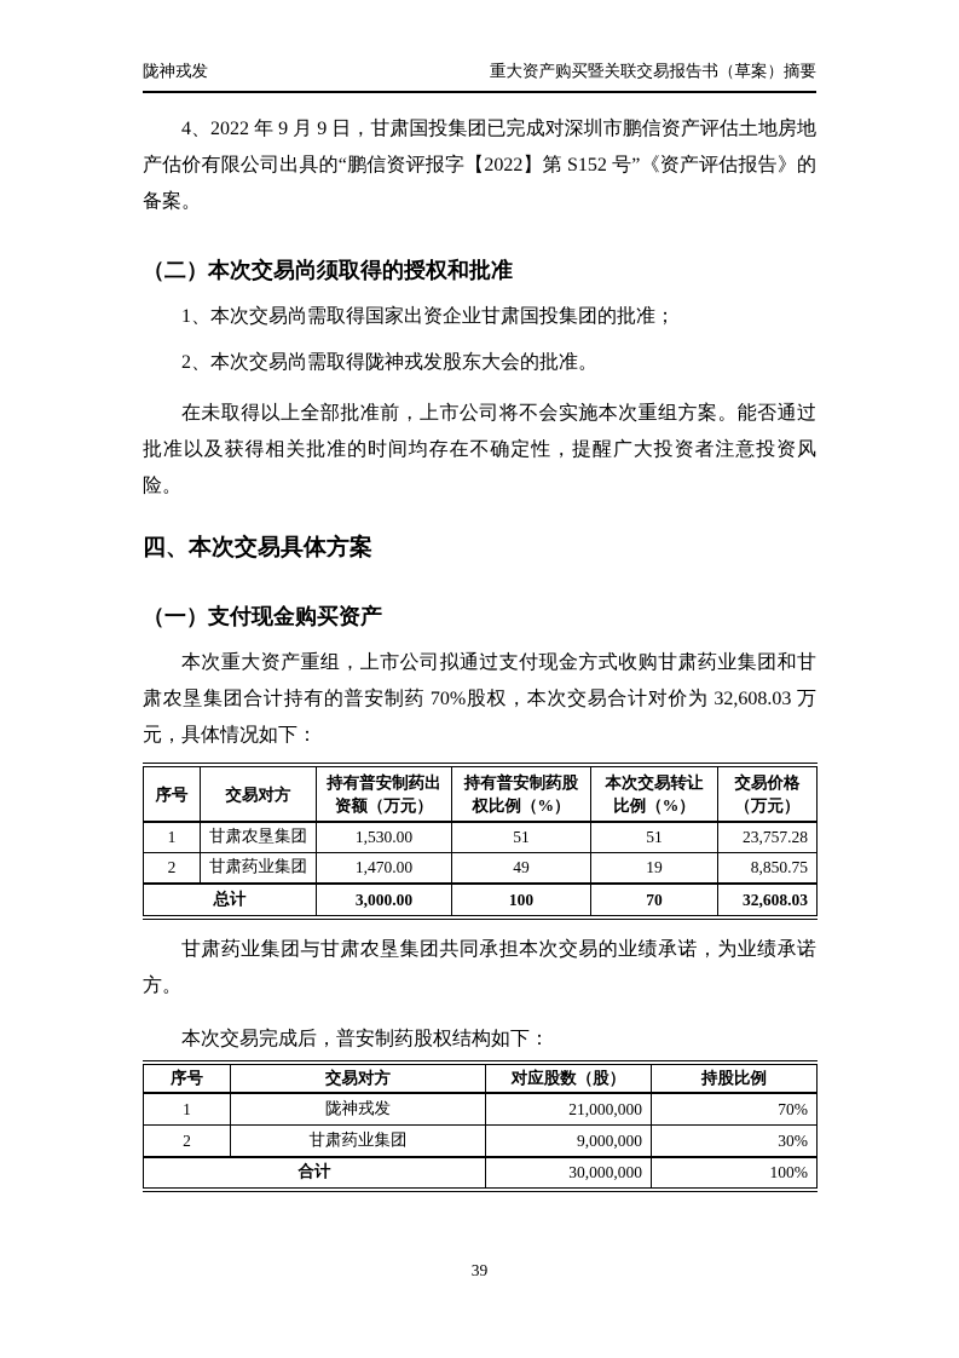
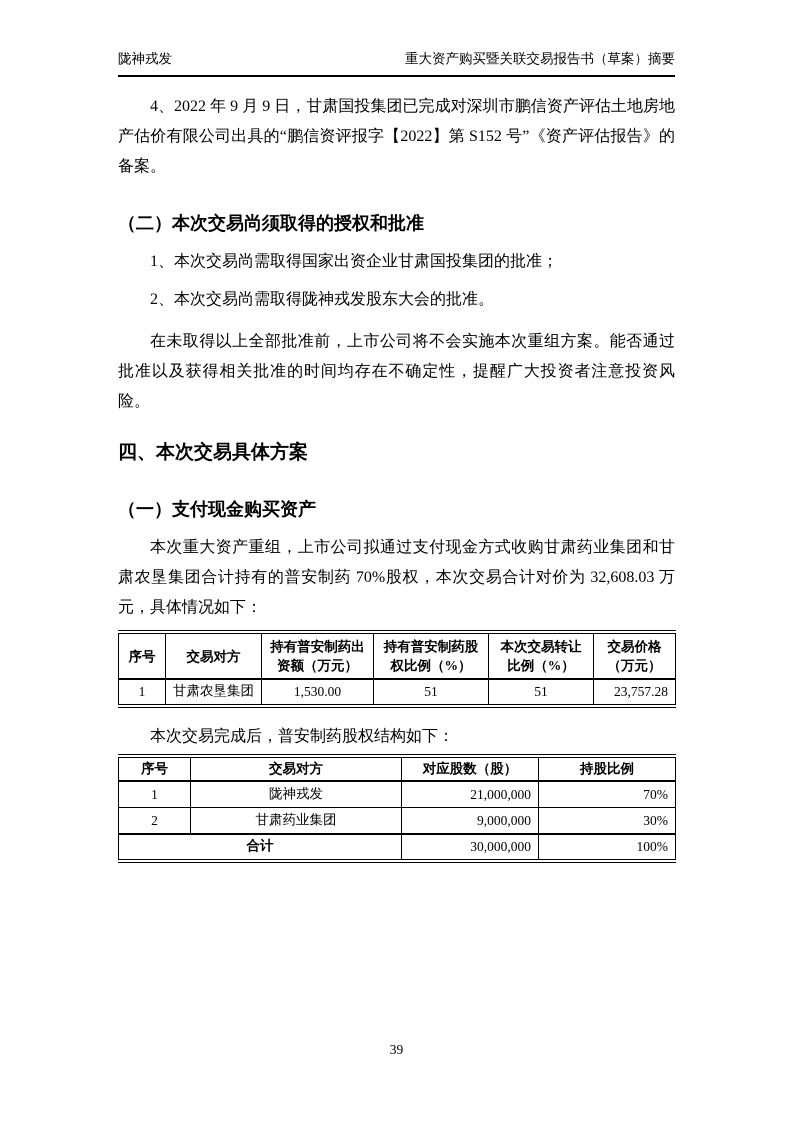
  陇神戎发
  重大资产购买暨关联交易报告书（草案）摘要
  4、2022 年 9 月 9 日，甘肃国投集团已完成对深圳市鹏信资产评估土地房地产估价有限公司出具的“鹏信资评报字【2022】第 S152 号”《资产评估报告》的备案。
  （二）本次交易尚须取得的授权和批准
  1、本次交易尚需取得国家出资企业甘肃国投集团的批准；
  2、本次交易尚需取得陇神戎发股东大会的批准。
  在未取得以上全部批准前，上市公司将不会实施本次重组方案。能否通过批准以及获得相关批准的时间均存在不确定性，提醒广大投资者注意投资风险。
  四、本次交易具体方案
  （一）支付现金购买资产
  本次重大资产重组，上市公司拟通过支付现金方式收购甘肃药业集团和甘肃农垦集团合计持有的普安制药 70%股权，本次交易合计对价为 32,608.03 万元，具体情况如下：
  序号	交易对方	持有普安制药出 资额（万元）	持有普安制药股 权比例（%）	本次交易转让 比例（%）	交易价格 （万元）
  1	甘肃农垦集团	1,530.00	51	51	23,757.28
- 2	甘肃药业集团	1,470.00	49	19	8,850.75
- 总计	3,000.00	100	70	32,608.03
- 甘肃药业集团与甘肃农垦集团共同承担本次交易的业绩承诺，为业绩承诺方。
  本次交易完成后，普安制药股权结构如下：
  序号	交易对方	对应股数（股）	持股比例
  1	陇神戎发	21,000,000	70%
  2	甘肃药业集团	9,000,000	30%
  合计	30,000,000	100%
  39
